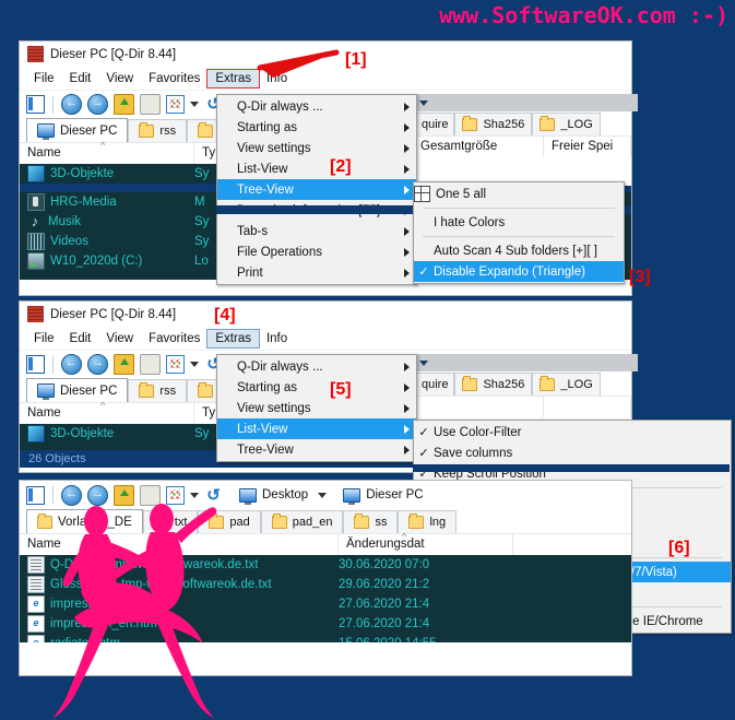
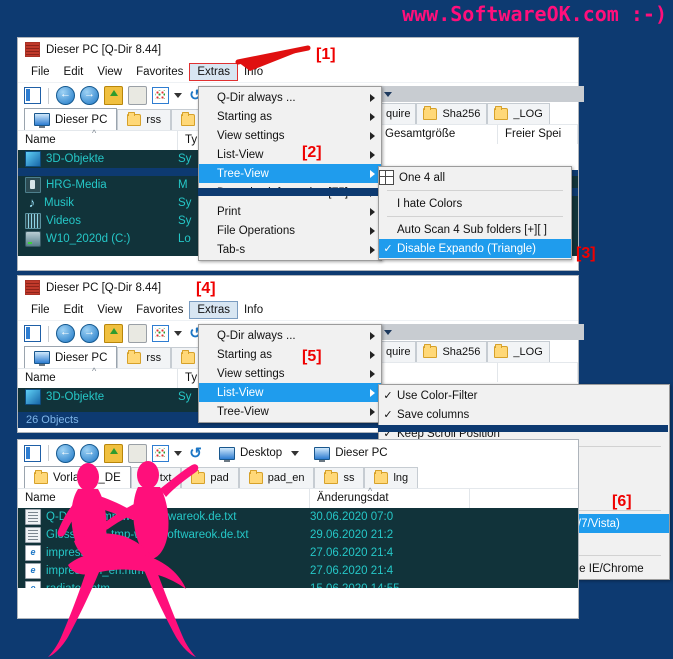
  www.SoftwareOK.com :-)
  Dieser PC [Q-Dir 8.44]
  File
  Edit
  View
  Favorites
  Extras
  Info
  ←
  →
  ↺
  Dieser PC
  rss
  Name
  Ty
  ^
  3D-Objekte
  Sy
  HRG-Media
  M
  ♪
  Musik
  Sy
  Videos
  Sy
  W10_2020d (C:)
  Lo
  quire
  Sha256
  _LOG
  Gesamtgröße
  Freier Spei
  Q-Dir always ...
  Starting as
  View settings
  List-View
  Tree-View
- Tab-s
+ Print
  File Operations
- Print
+ Tab-s
- One 5 all
+ One 4 all
  I hate Colors
  Auto Scan 4 Sub folders [+][ ]
  ✓
  Disable Expando (Triangle)
  [1]
  [2]
  [3]
  Dieser PC [Q-Dir 8.44]
  File
  Edit
  View
  Favorites
  Extras
  Info
  ←
  →
  ↺
  Dieser PC
  rss
  Name
  Ty
  ^
  3D-Objekte
  Sy
  26 Objects
  quire
  Sha256
  _LOG
  Q-Dir always ...
  Starting as
  View settings
  List-View
  Tree-View
  ✓
  Use Color-Filter
  ✓
  Save columns
  ✓
  Keep Scroll Position
  [4]
  [5]
  [6]
  ←
  →
  ↺
  Desktop
  Dieser PC
  Vorla_DE
  txt
  pad
  pad_en
  ss
  lng
  Name
  Änderungsdat
  ^
  30.06.2020 07:0
  29.06.2020 21:2
  e
  27.06.2020 21:4
  e
  impre_en.htm
  27.06.2020 21:4
